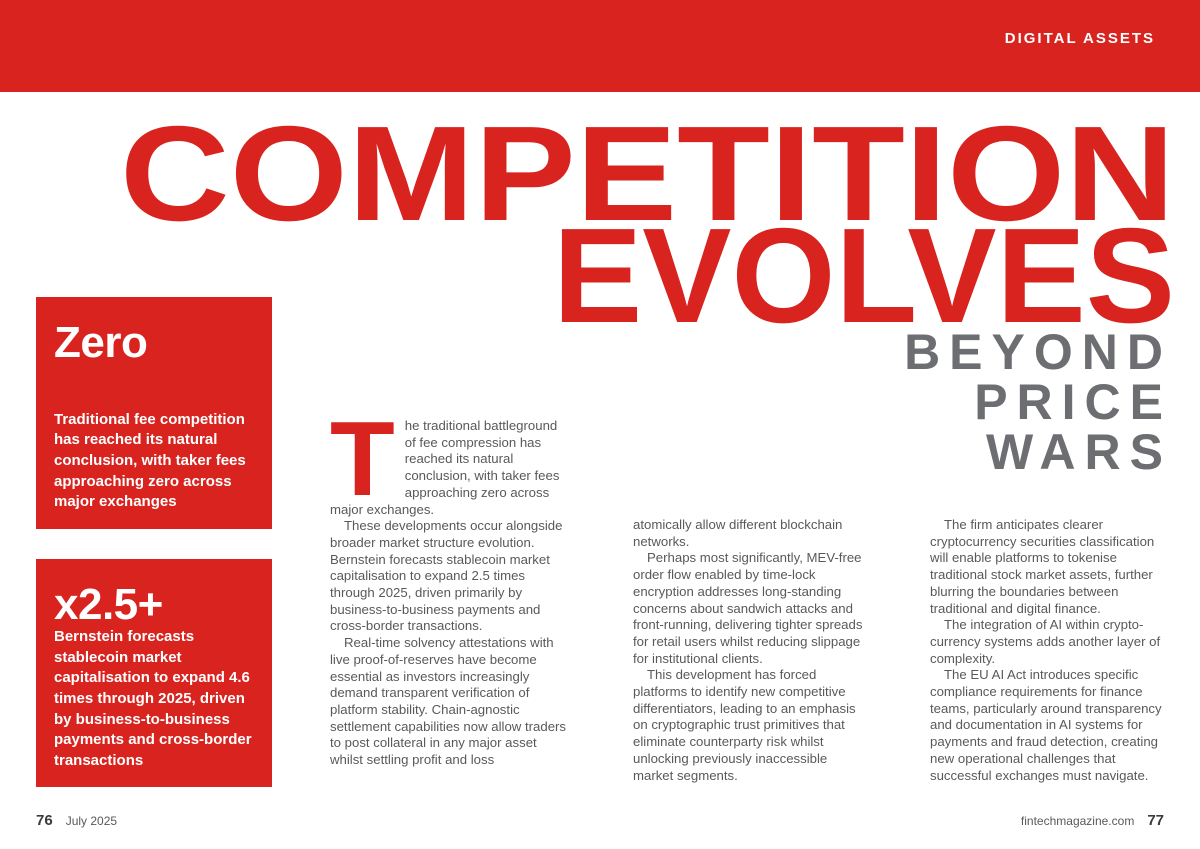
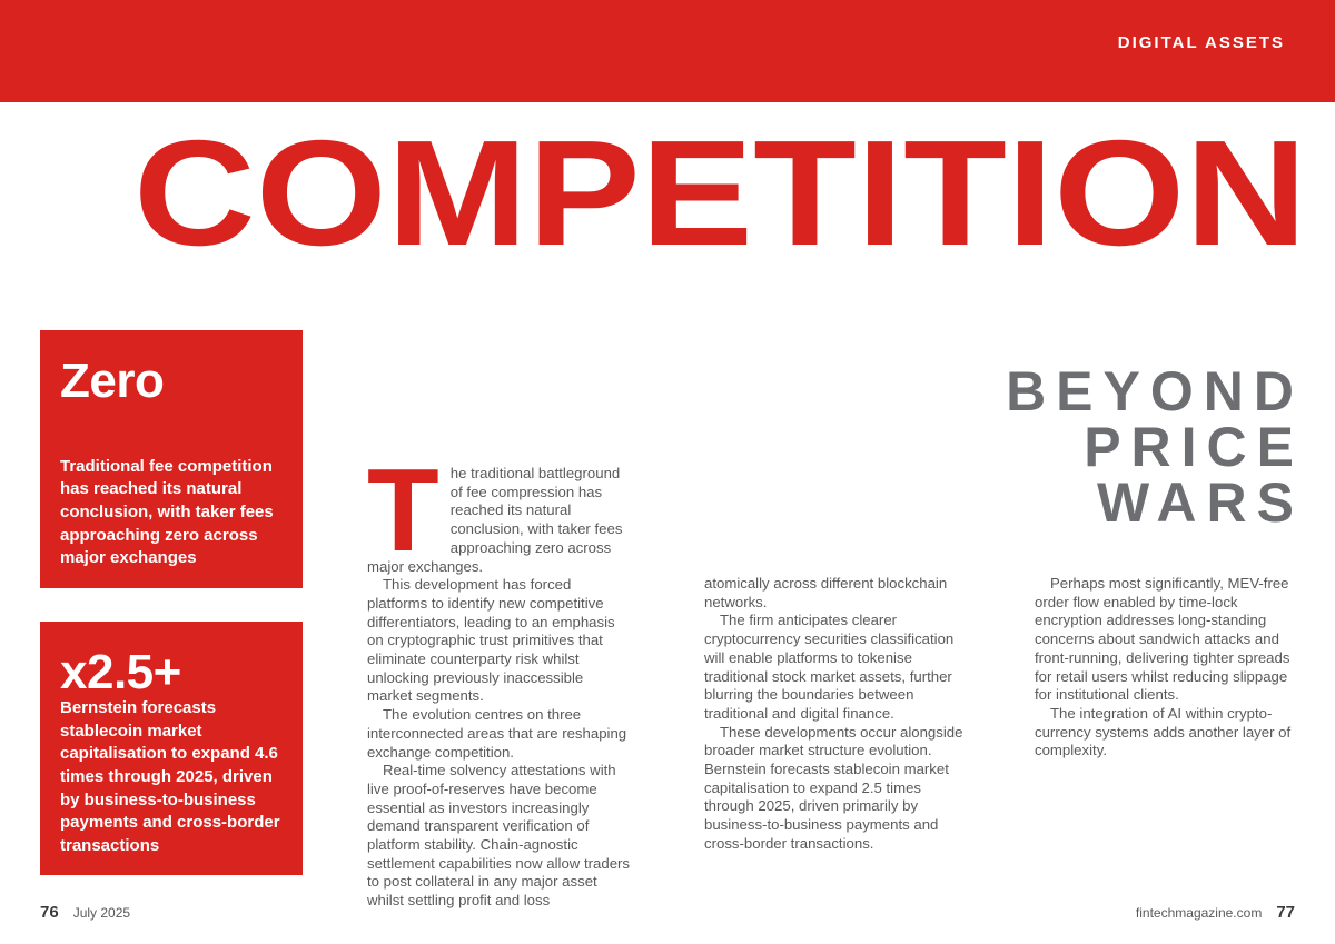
  DIGITAL ASSETS
  COMPETITION
- EVOLVES
  BEYOND
  PRICE
  WARS
  Zero
  Traditional fee competition has reached its natural conclusion, with taker fees approaching zero across major exchanges
  x2.5+
  Bernstein forecasts stablecoin market capitalisation to expand 4.6 times through 2025, driven by business-to-business payments and cross-border transactions
  T
  he traditional battleground of fee compression has reached its natural conclusion, with taker fees approaching zero across major exchanges.
- These developments occur alongside broader market structure evolution. Bernstein forecasts stablecoin market capitalisation to expand 2.5 times through 2025, driven primarily by business-to-business payments and cross-border transactions.
+ This development has forced platforms to identify new competitive differentiators, leading to an emphasis on cryptographic trust primitives that eliminate counterparty risk whilst unlocking previously inaccessible market segments.
+ The evolution centres on three interconnected areas that are reshaping exchange competition.
  Real-time solvency attestations with live proof-of-reserves have become essential as investors increasingly demand transparent verification of platform stability. Chain-agnostic settlement capabilities now allow traders to post collateral in any major asset whilst settling profit and loss
- atomically allow different blockchain networks.
+ atomically across different blockchain networks.
- Perhaps most significantly, MEV-free order flow enabled by time-lock encryption addresses long-standing concerns about sandwich attacks and front-running, delivering tighter spreads for retail users whilst reducing slippage for institutional clients.
+ The firm anticipates clearer cryptocurrency securities classification will enable platforms to tokenise traditional stock market assets, further blurring the boundaries between traditional and digital finance.
- This development has forced platforms to identify new competitive differentiators, leading to an emphasis on cryptographic trust primitives that eliminate counterparty risk whilst unlocking previously inaccessible market segments.
+ These developments occur alongside broader market structure evolution. Bernstein forecasts stablecoin market capitalisation to expand 2.5 times through 2025, driven primarily by business-to-business payments and cross-border transactions.
- The firm anticipates clearer cryptocurrency securities classification will enable platforms to tokenise traditional stock market assets, further blurring the boundaries between traditional and digital finance.
+ Perhaps most significantly, MEV-free order flow enabled by time-lock encryption addresses long-standing concerns about sandwich attacks and front-running, delivering tighter spreads for retail users whilst reducing slippage for institutional clients.
  The integration of AI within crypto-currency systems adds another layer of complexity.
- The EU AI Act introduces specific compliance requirements for finance teams, particularly around transparency and documentation in AI systems for payments and fraud detection, creating new operational challenges that successful exchanges must navigate.
  76
  July 2025
  fintechmagazine.com
  77
